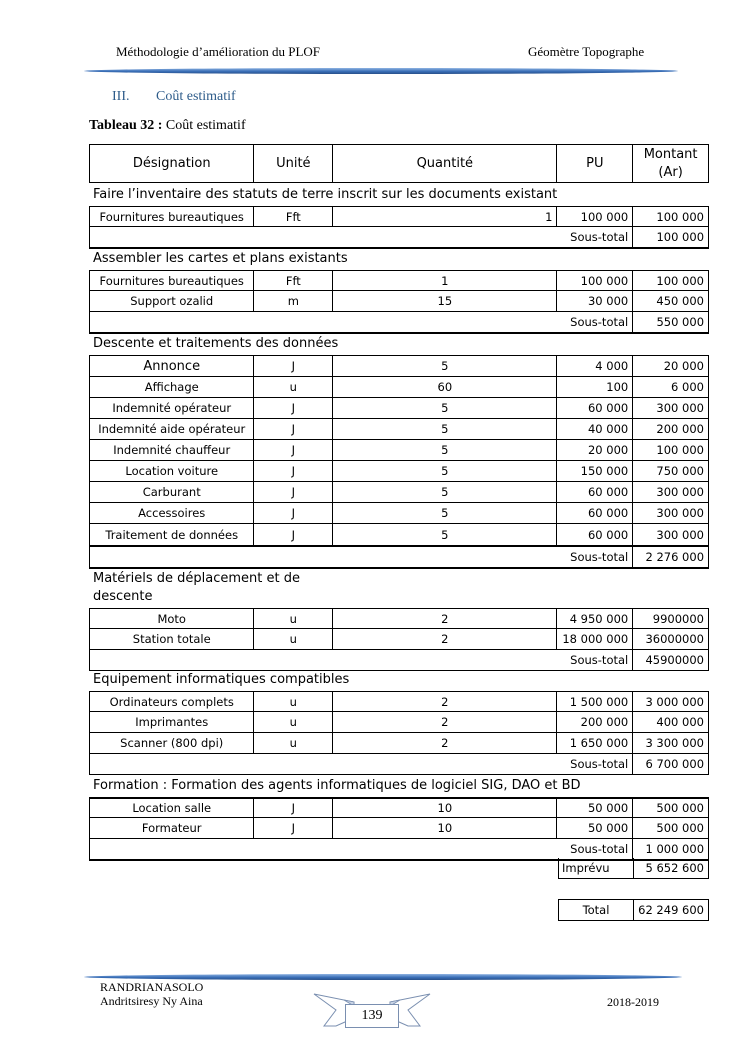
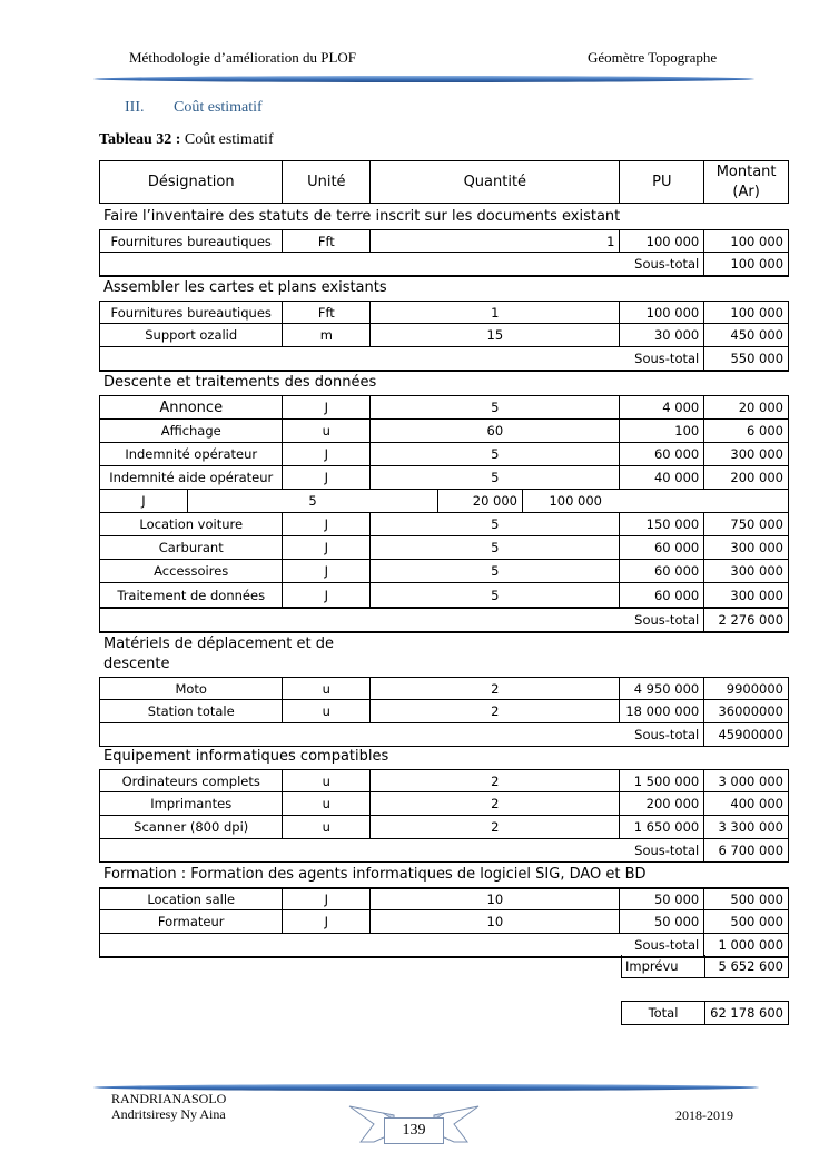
  Méthodologie d’amélioration du PLOF
  Géomètre Topographe
  III. Coût estimatif
  Tableau 32 : Coût estimatif
  Désignation
  Unité
  Quantité
  PU
  Montant (Ar)
  Faire l’inventaire des statuts de terre inscrit sur les documents existant
  Fournitures bureautiques
  Fft
  1
  100 000
  100 000
  Sous-total
  100 000
  Assembler les cartes et plans existants
  Fournitures bureautiques
  Fft
  1
  100 000
  100 000
  Support ozalid
  m
  15
  30 000
  450 000
  Sous-total
  550 000
  Descente et traitements des données
  Annonce
  J
  5
  4 000
  20 000
  Affichage
  u
  60
  100
  6 000
  Indemnité opérateur
  J
  5
  60 000
  300 000
  Indemnité aide opérateur
  J
  5
  40 000
  200 000
- Indemnité chauffeur
  J
  5
  20 000
  100 000
  Location voiture
  J
  5
  150 000
  750 000
  Carburant
  J
  5
  60 000
  300 000
  Accessoires
  J
  5
  60 000
  300 000
  Traitement de données
  J
  5
  60 000
  300 000
  Sous-total
  2 276 000
  Matériels de déplacement et de
  descente
  Moto
  u
  2
  4 950 000
  9900000
  Station totale
  u
  2
  18 000 000
  36000000
  Sous-total
  45900000
  Equipement informatiques compatibles
  Ordinateurs complets
  u
  2
  1 500 000
  3 000 000
  Imprimantes
  u
  2
  200 000
  400 000
  Scanner (800 dpi)
  u
  2
  1 650 000
  3 300 000
  Sous-total
  6 700 000
  Formation : Formation des agents informatiques de logiciel SIG, DAO et BD
  Location salle
  J
  10
  50 000
  500 000
  Formateur
  J
  10
  50 000
  500 000
  Sous-total
  1 000 000
  Imprévu
  5 652 600
  Total
- 62 249 600
+ 62 178 600
  RANDRIANASOLO
  Andritsiresy Ny Aina
  139
  2018-2019
